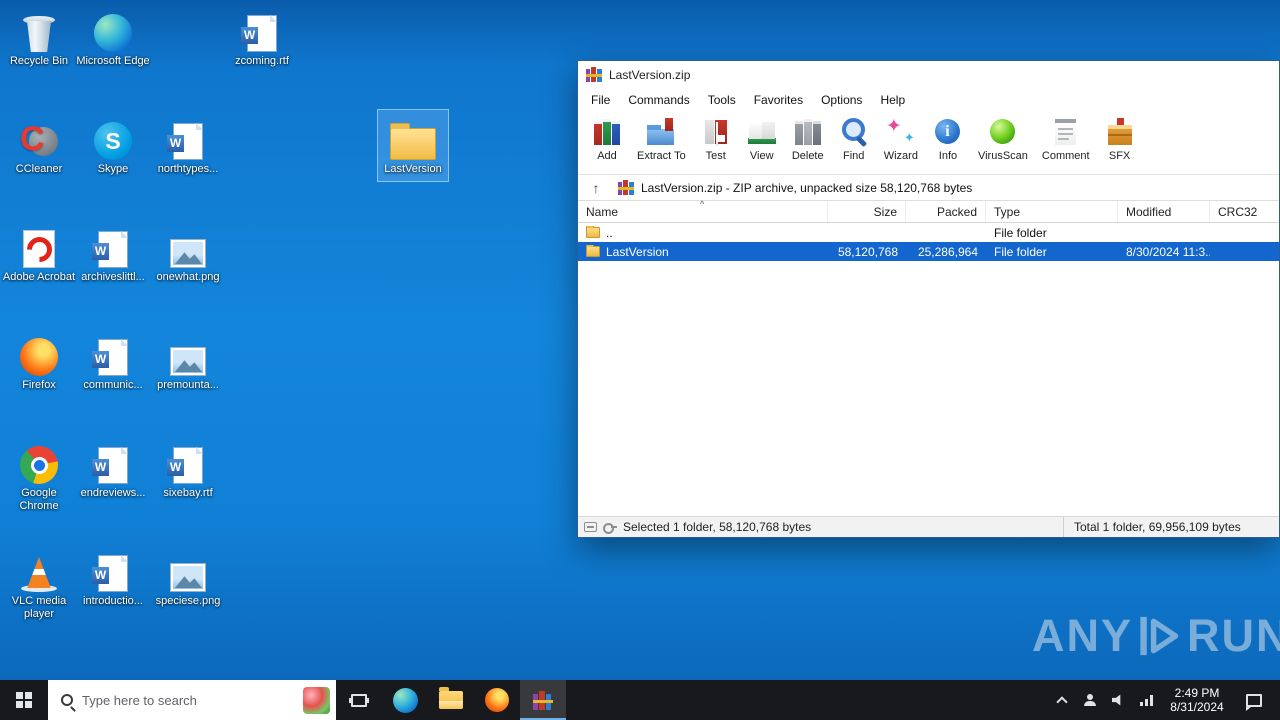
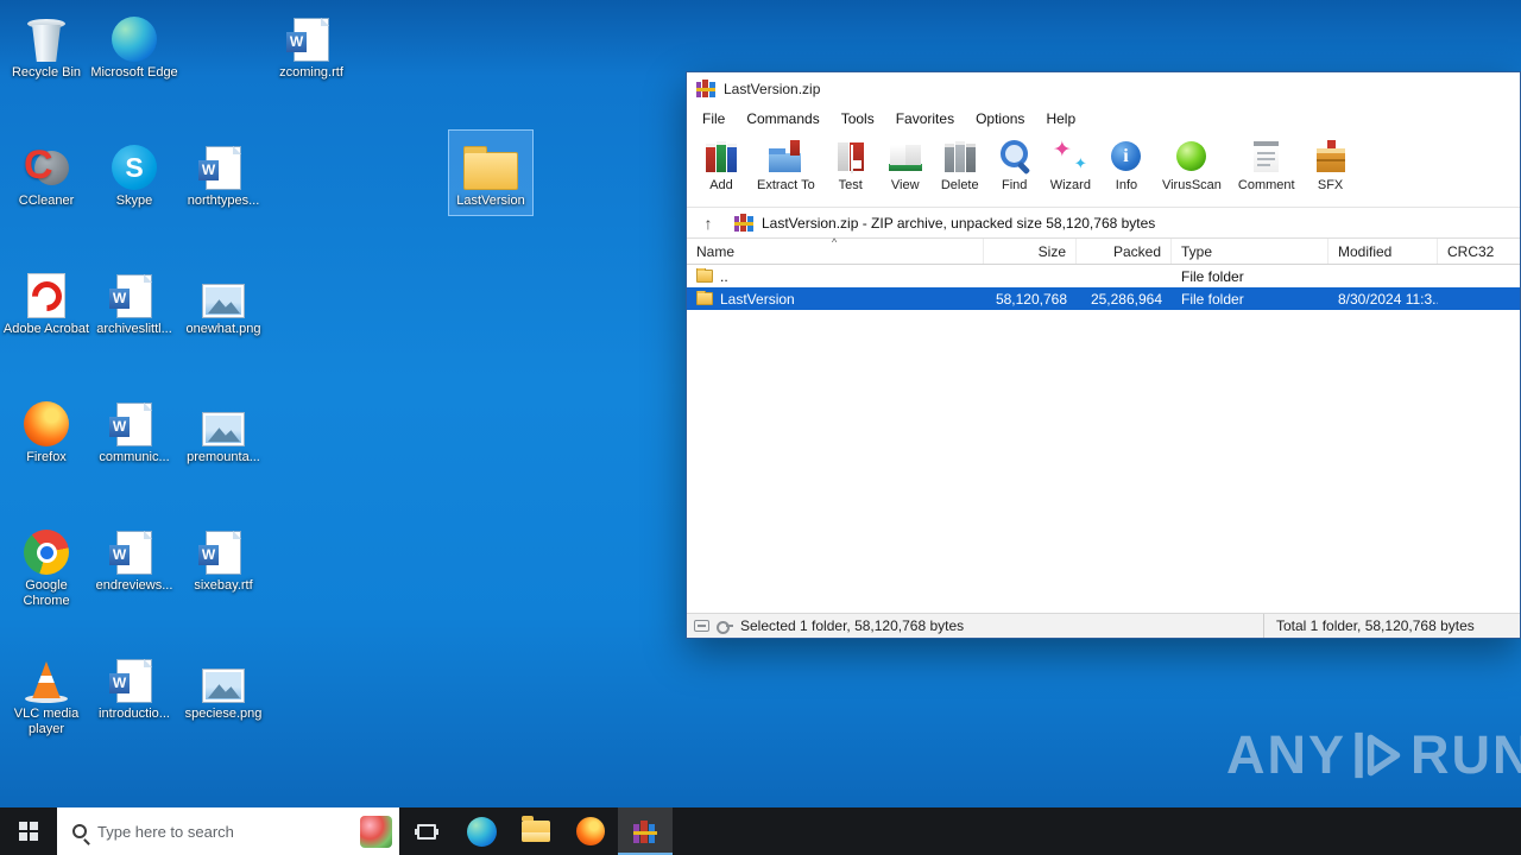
  Recycle Bin
  Microsoft Edge
  zcoming.rtf
  CCleaner
  Skype
  northtypes...
  Adobe Acrobat
  archiveslittl...
  onewhat.png
  Firefox
  communic...
  premounta...
  Google Chrome
  endreviews...
  sixebay.rtf
  VLC media player
  introductio...
  speciese.png
  LastVersion
  LastVersion.zip
  File
  Commands
  Tools
  Favorites
  Options
  Help
  Add
  Extract To
  Test
  View
  Delete
  Find
  Wizard
  Info
  VirusScan
  Comment
  SFX
  ↑
  LastVersion.zip - ZIP archive, unpacked size 58,120,768 bytes
  Name
  Size
  Packed
  Type
  Modified
  CRC32
  ..
  File folder
  LastVersion
  58,120,768
  25,286,964
  File folder
  8/30/2024 11:3.
  Selected 1 folder, 58,120,768 bytes
- Total 1 folder, 69,956,109 bytes
+ Total 1 folder, 58,120,768 bytes
  ANY
  RUN
  Type here to search
- 2:49 PM
- 8/31/2024
